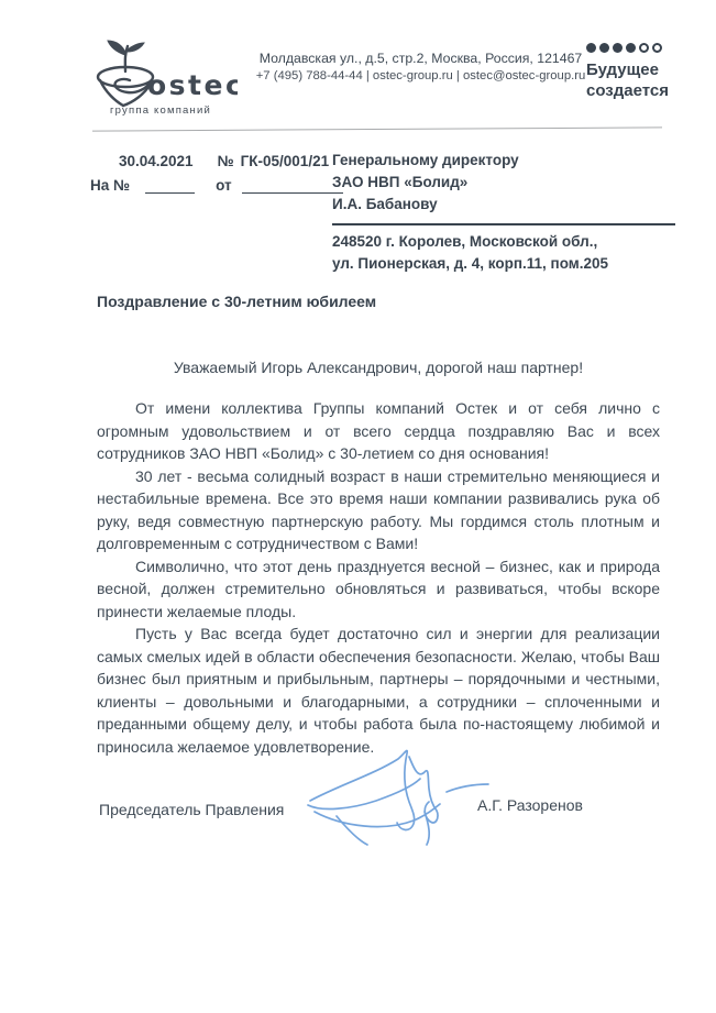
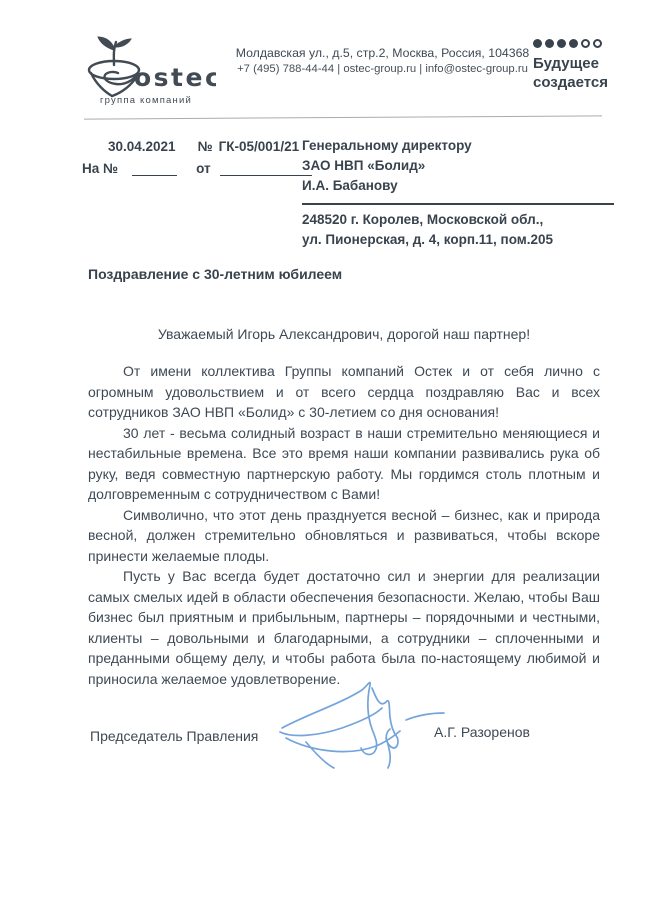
  ostec
  группа компаний
- Молдавская ул., д.5, стр.2, Москва, Россия, 121467
+ Молдавская ул., д.5, стр.2, Москва, Россия, 104368
- +7 (495) 788-44-44 | ostec-group.ru | ostec@ostec-group.ru
+ +7 (495) 788-44-44 | ostec-group.ru | info@ostec-group.ru
  Будущее
  создается
  30.04.2021
  №
  ГК-05/001/21
  На №
  от
  Генеральному директору
  ЗАО НВП «Болид»
  И.А. Бабанову
  248520 г. Королев, Московской обл.,
  ул. Пионерская, д. 4, корп.11, пом.205
  Поздравление с 30-летним юбилеем
  Уважаемый Игорь Александрович, дорогой наш партнер!
  От имени коллектива Группы компаний Остек и от себя лично с огромным удовольствием и от всего сердца поздравляю Вас и всех сотрудников ЗАО НВП «Болид» с 30-летием со дня основания!
  30 лет - весьма солидный возраст в наши стремительно меняющиеся и нестабильные времена. Все это время наши компании развивались рука об руку, ведя совместную партнерскую работу. Мы гордимся столь плотным и долговременным с сотрудничеством с Вами!
  Символично, что этот день празднуется весной – бизнес, как и природа весной, должен стремительно обновляться и развиваться, чтобы вскоре принести желаемые плоды.
  Пусть у Вас всегда будет достаточно сил и энергии для реализации самых смелых идей в области обеспечения безопасности. Желаю, чтобы Ваш бизнес был приятным и прибыльным, партнеры – порядочными и честными, клиенты – довольными и благодарными, а сотрудники – сплоченными и преданными общему делу, и чтобы работа была по-настоящему любимой и приносила желаемое удовлетворение.
  Председатель Правления
  А.Г. Разоренов
